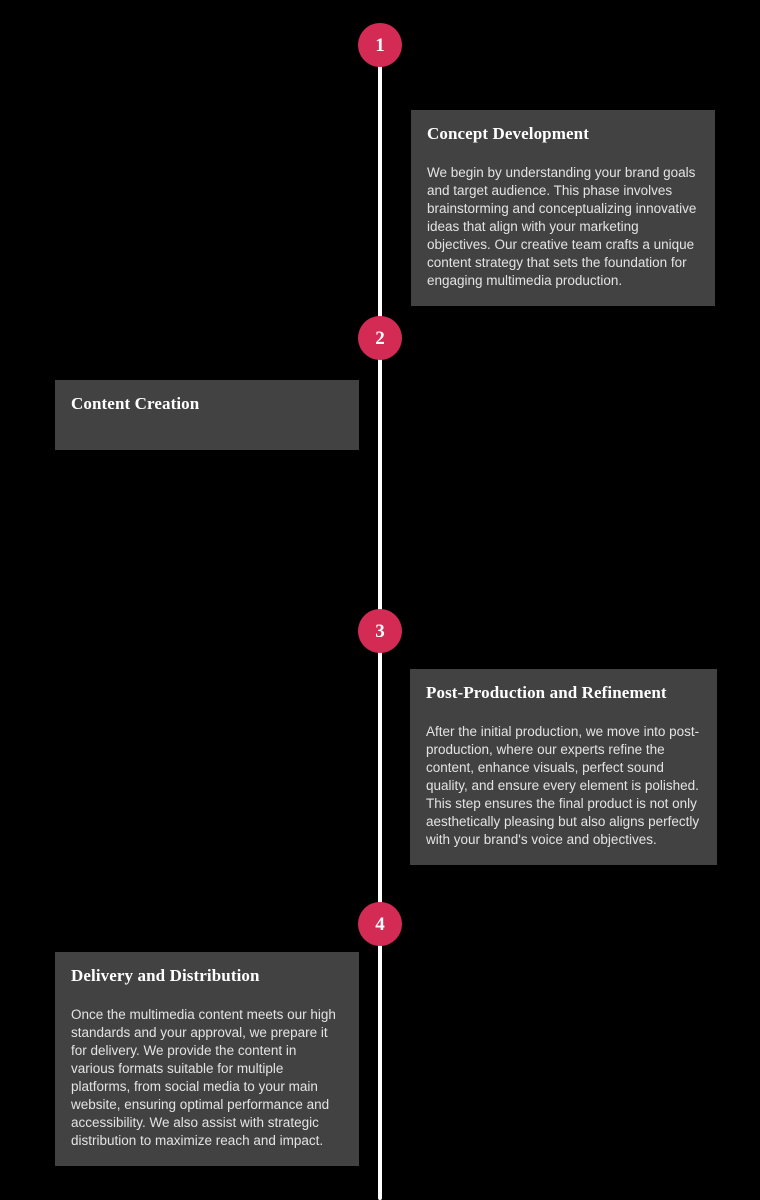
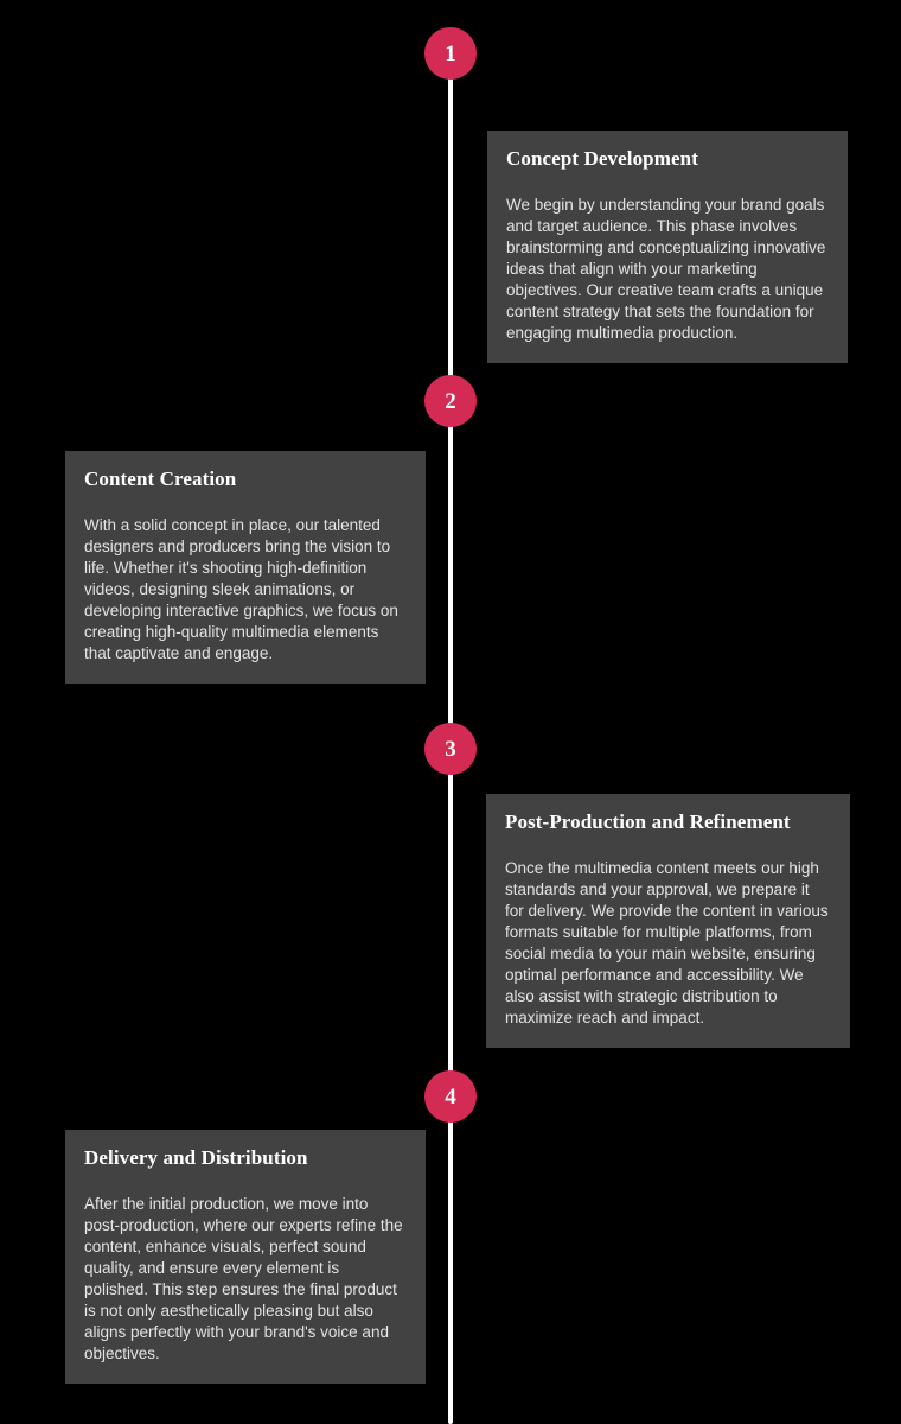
  1
  Concept Development
  We begin by understanding your brand goals and target audience. This phase involves brainstorming and conceptualizing innovative ideas that align with your marketing objectives. Our creative team crafts a unique content strategy that sets the foundation for engaging multimedia production.
  2
  Content Creation
+ With a solid concept in place, our talented designers and producers bring the vision to life. Whether it's shooting high-definition videos, designing sleek animations, or developing interactive graphics, we focus on creating high-quality multimedia elements that captivate and engage.
  3
  Post-Production and Refinement
- After the initial production, we move into post-production, where our experts refine the content, enhance visuals, perfect sound quality, and ensure every element is polished. This step ensures the final product is not only aesthetically pleasing but also aligns perfectly with your brand's voice and objectives.
+ Once the multimedia content meets our high standards and your approval, we prepare it for delivery. We provide the content in various formats suitable for multiple platforms, from social media to your main website, ensuring optimal performance and accessibility. We also assist with strategic distribution to maximize reach and impact.
  4
  Delivery and Distribution
- Once the multimedia content meets our high standards and your approval, we prepare it for delivery. We provide the content in various formats suitable for multiple platforms, from social media to your main website, ensuring optimal performance and accessibility. We also assist with strategic distribution to maximize reach and impact.
+ After the initial production, we move into post-production, where our experts refine the content, enhance visuals, perfect sound quality, and ensure every element is polished. This step ensures the final product is not only aesthetically pleasing but also aligns perfectly with your brand's voice and objectives.
